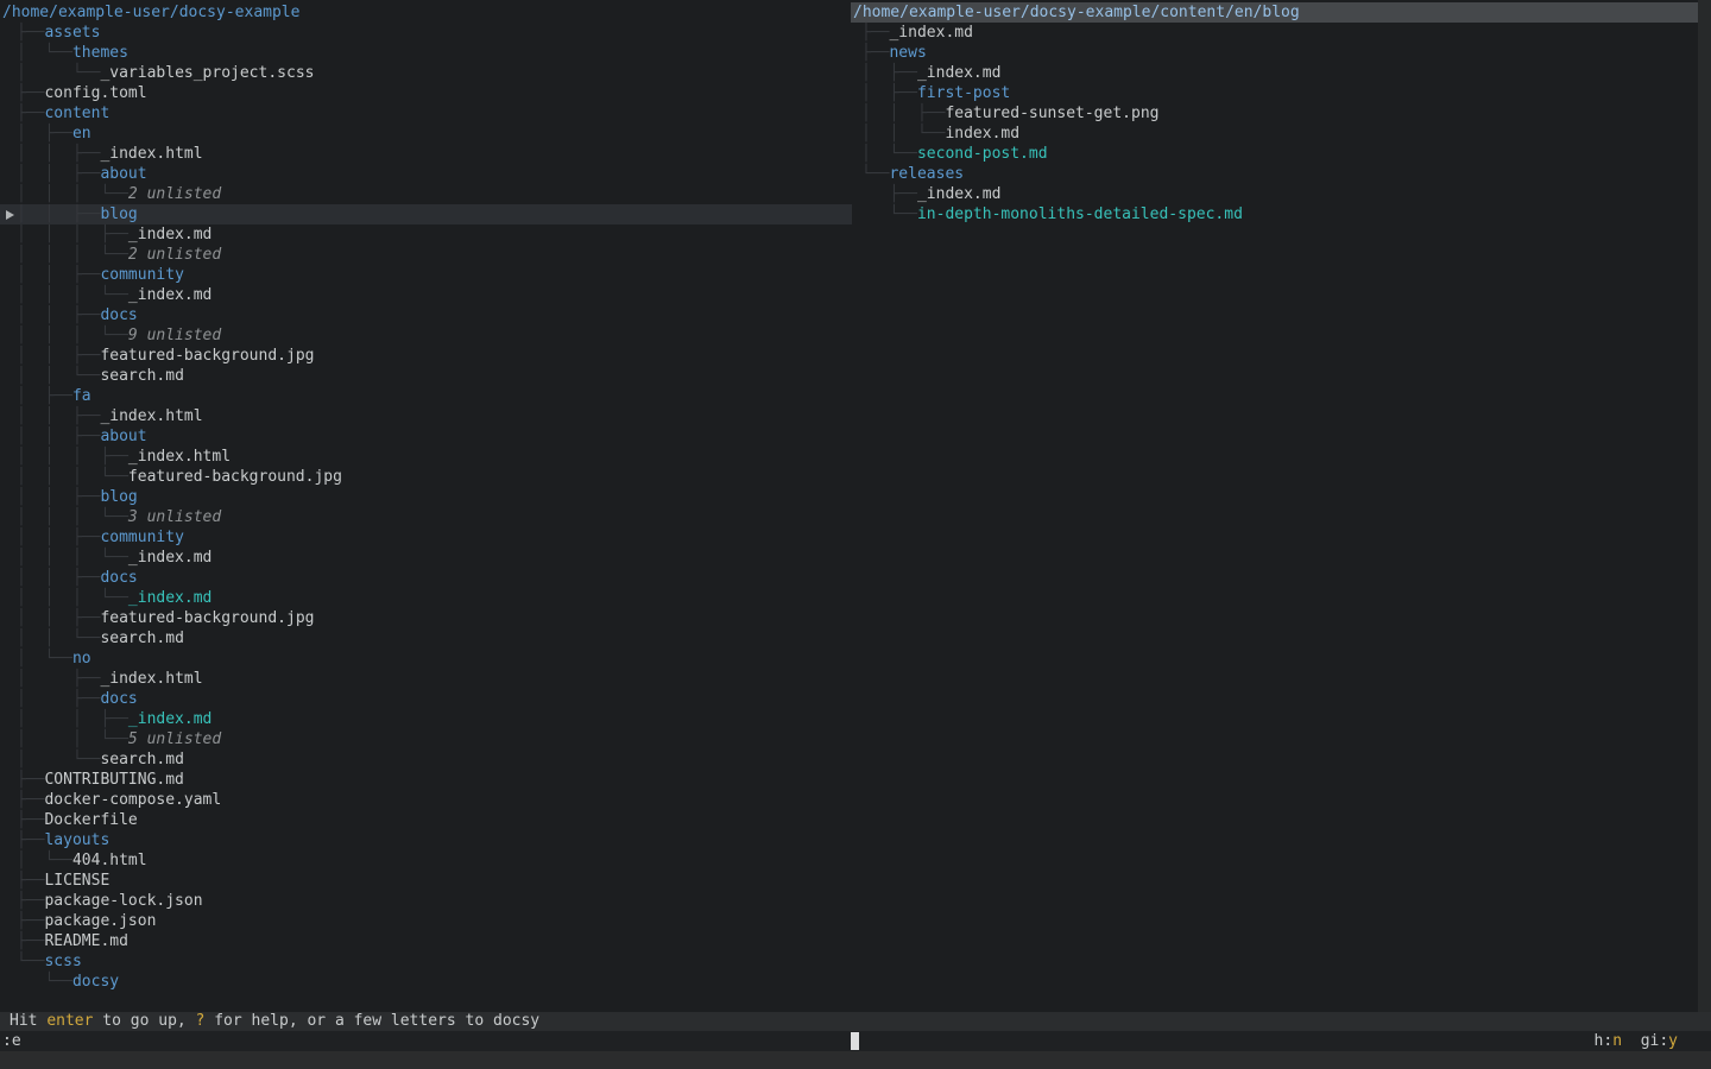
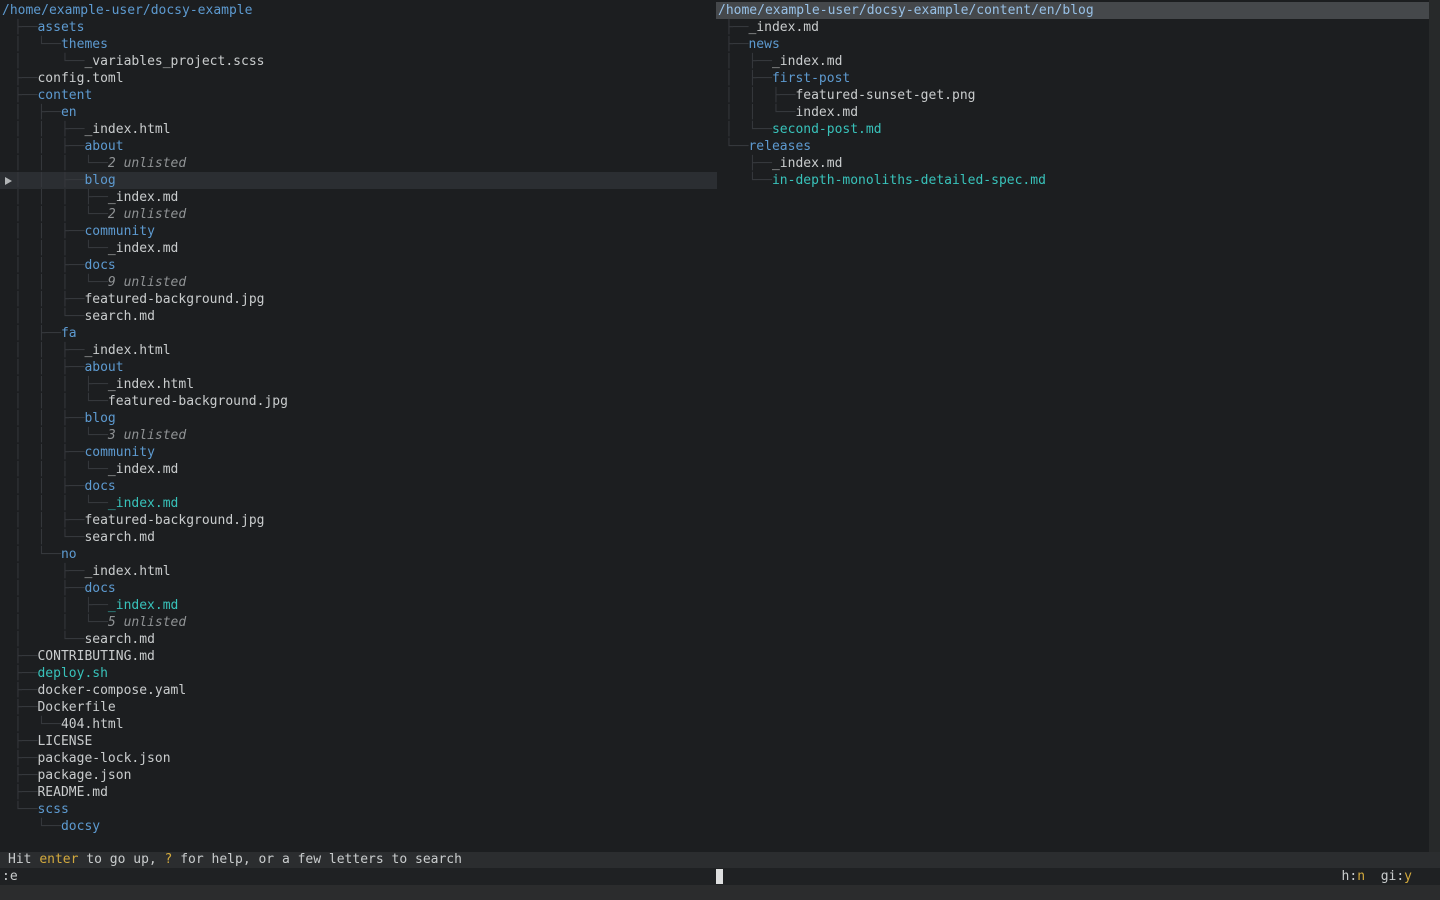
  /home/example-user/docsy-example
  ├──assets
  │ └──themes
  │ └──_variables_project.scss
  ├──config.toml
  ├──content
  │ ├──en
  │ │ ├──_index.html
  │ │ ├──about
  │ │ │ └──2 unlisted
  │ │ │ ├──_index.md
  │ │ │ └──2 unlisted
  │ │ ├──community
  │ │ │ └──_index.md
  │ │ ├──docs
  │ │ │ └──9 unlisted
  │ │ ├──featured-background.jpg
  │ │ └──search.md
  │ ├──fa
  │ │ ├──_index.html
  │ │ ├──about
  │ │ │ ├──_index.html
  │ │ │ └──featured-background.jpg
  │ │ ├──blog
  │ │ │ └──3 unlisted
  │ │ ├──community
  │ │ │ └──_index.md
  │ │ ├──docs
  │ │ │ └──_index.md
  │ │ ├──featured-background.jpg
  │ │ └──search.md
  │ └──no
  │ ├──_index.html
  │ ├──docs
  │ │ ├──_index.md
  │ │ └──5 unlisted
  │ └──search.md
  ├──CONTRIBUTING.md
+ ├──deploy.sh
  ├──docker-compose.yaml
  ├──Dockerfile
- ├──layouts
  │ └──404.html
  ├──LICENSE
  ├──package-lock.json
  ├──package.json
  ├──README.md
  └──scss
  └──docsy
  /home/example-user/docsy-example/content/en/blog
  ├──_index.md
  ├──news
  │ ├──_index.md
  │ ├──first-post
  │ │ ├──featured-sunset-get.png
  │ │ └──index.md
  │ └──second-post.md
  └──releases
  ├──_index.md
  └──in-depth-monoliths-detailed-spec.md
- Hit enter to go up, ? for help, or a few letters to docsy
+ Hit enter to go up, ? for help, or a few letters to search
  :e
  h:n gi:y
